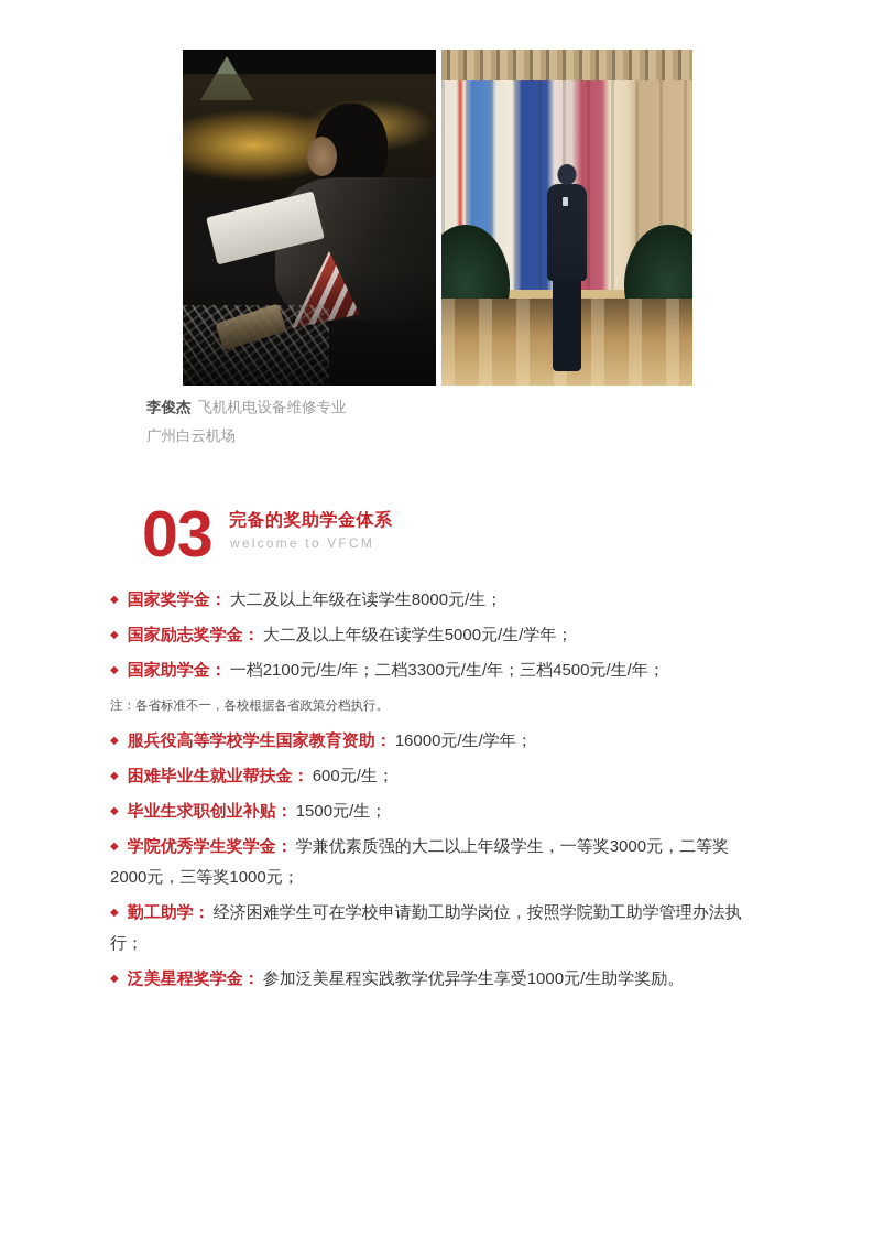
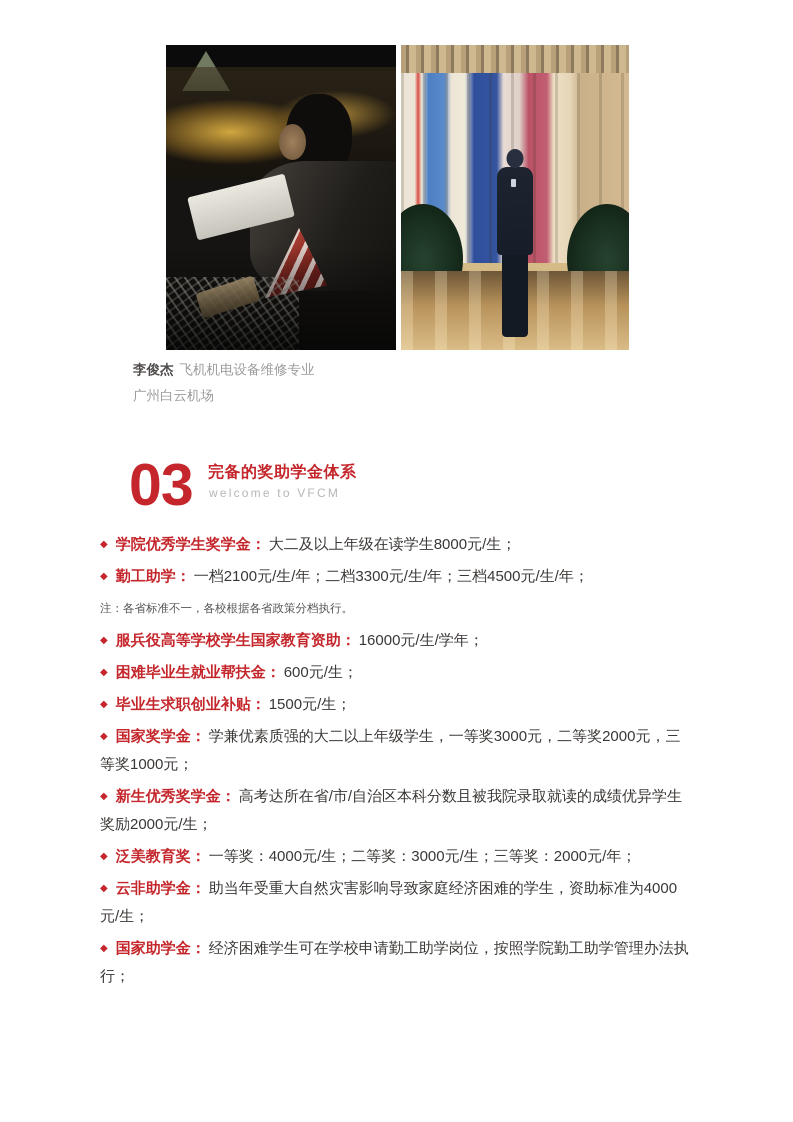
  李俊杰 飞机机电设备维修专业
  广州白云机场
  03
  完备的奖助学金体系
  welcome to VFCM
- ◆ 国家奖学金： 大二及以上年级在读学生8000元/生；
+ ◆ 学院优秀学生奖学金： 大二及以上年级在读学生8000元/生；
- ◆ 国家励志奖学金： 大二及以上年级在读学生5000元/生/学年；
- ◆ 国家助学金： 一档2100元/生/年；二档3300元/生/年；三档4500元/生/年；
+ ◆ 勤工助学： 一档2100元/生/年；二档3300元/生/年；三档4500元/生/年；
  注：各省标准不一，各校根据各省政策分档执行。
  ◆ 服兵役高等学校学生国家教育资助： 16000元/生/学年；
  ◆ 困难毕业生就业帮扶金： 600元/生；
  ◆ 毕业生求职创业补贴： 1500元/生；
- ◆ 学院优秀学生奖学金： 学兼优素质强的大二以上年级学生，一等奖3000元，二等奖2000元，三等奖1000元；
+ ◆ 国家奖学金： 学兼优素质强的大二以上年级学生，一等奖3000元，二等奖2000元，三等奖1000元；
+ ◆ 新生优秀奖学金： 高考达所在省/市/自治区本科分数且被我院录取就读的成绩优异学生奖励2000元/生；
+ ◆ 泛美教育奖： 一等奖：4000元/生；二等奖：3000元/生；三等奖：2000元/年；
+ ◆ 云非助学金： 助当年受重大自然灾害影响导致家庭经济困难的学生，资助标准为4000元/生；
- ◆ 勤工助学： 经济困难学生可在学校申请勤工助学岗位，按照学院勤工助学管理办法执行；
+ ◆ 国家助学金： 经济困难学生可在学校申请勤工助学岗位，按照学院勤工助学管理办法执行；
- ◆ 泛美星程奖学金： 参加泛美星程实践教学优异学生享受1000元/生助学奖励。
